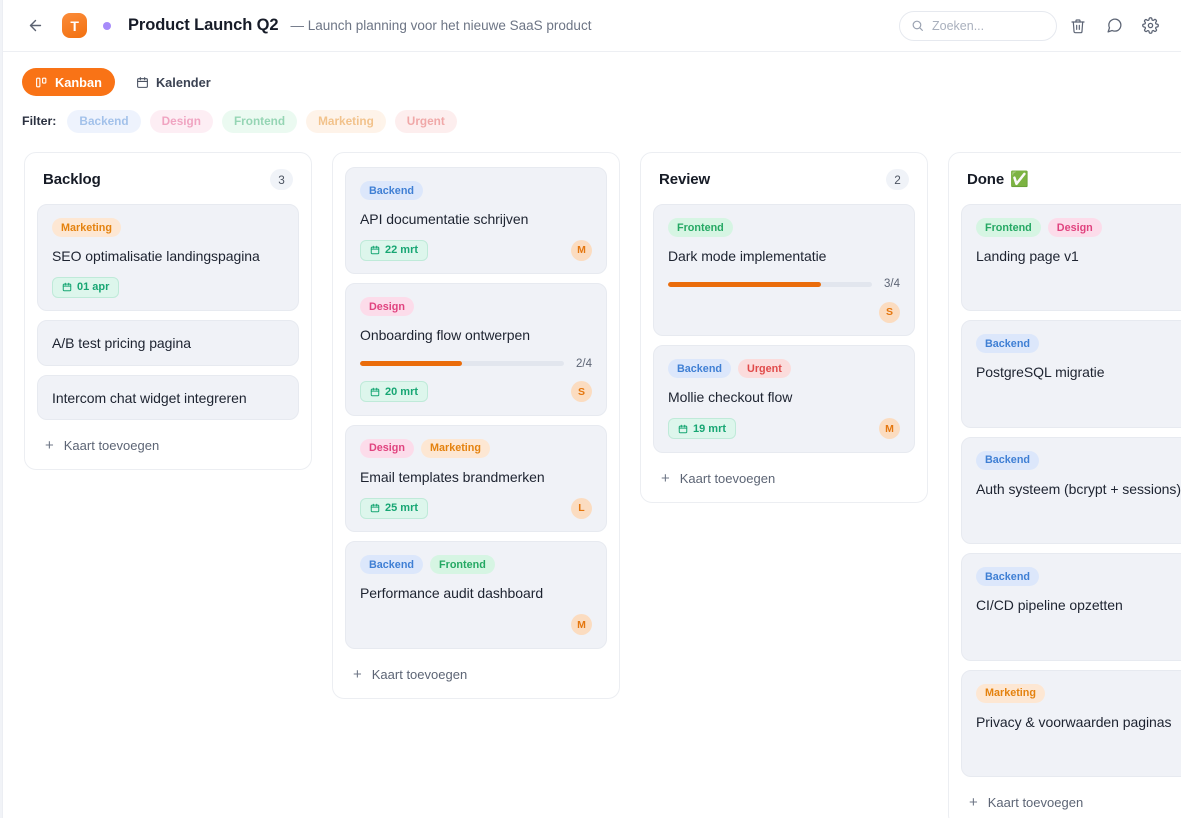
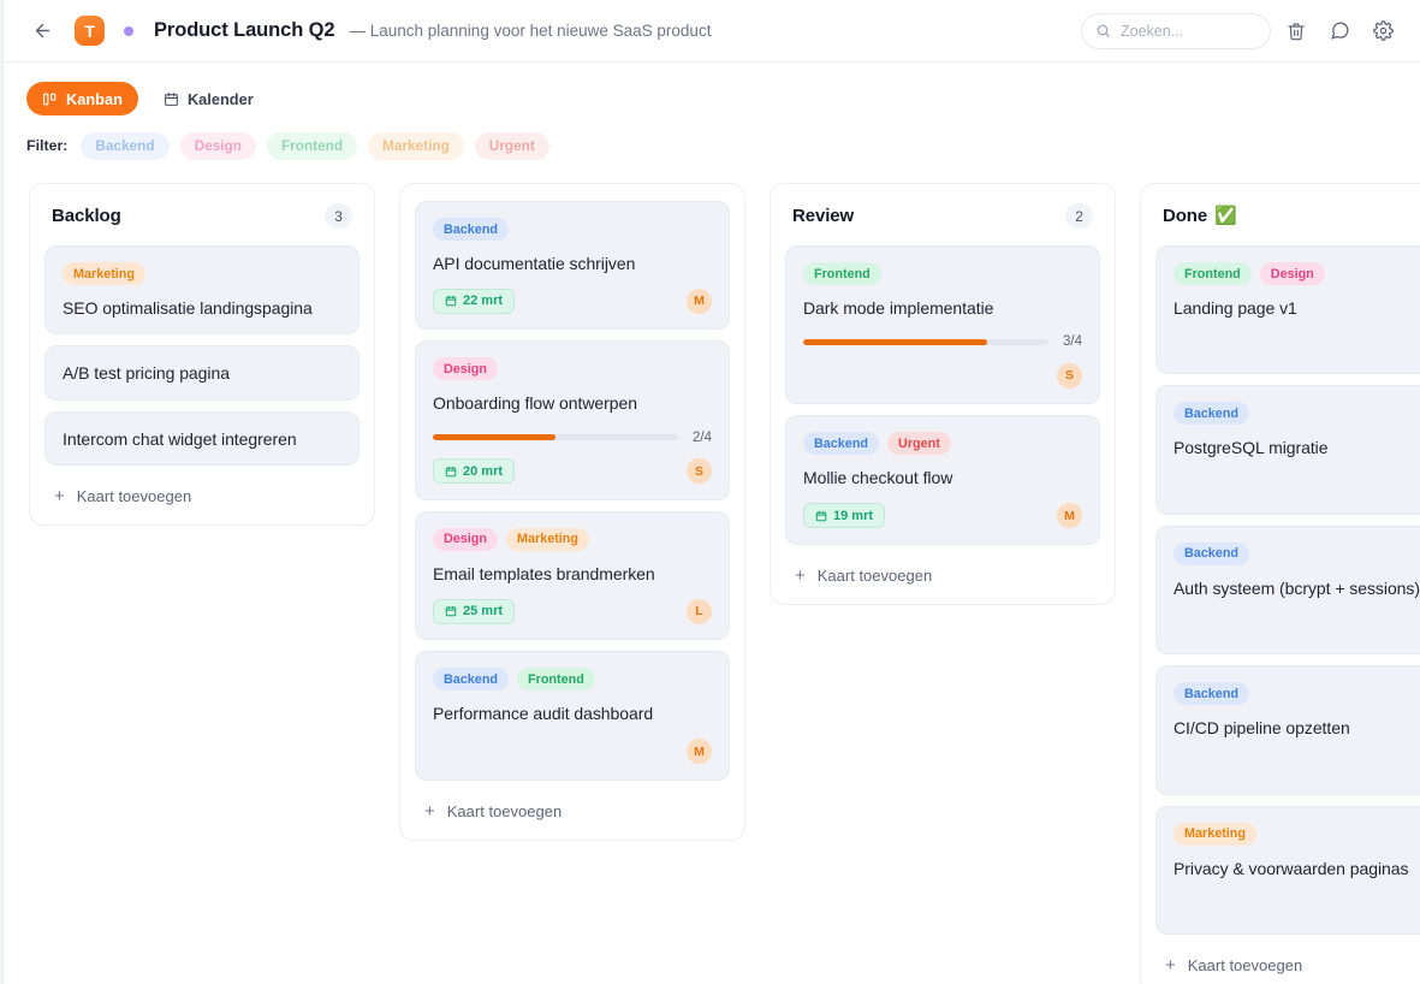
  T
  Product Launch Q2
  — Launch planning voor het nieuwe SaaS product
  Zoeken...
  Kanban
  Kalender
  Filter:
  Backend
  Design
  Frontend
  Marketing
  Urgent
  Backlog
  3
  Marketing
  SEO optimalisatie landingspagina
- 01 apr
  A/B test pricing pagina
  Intercom chat widget integreren
  +
  Kaart toevoegen
  Backend
  API documentatie schrijven
  22 mrt
  M
  Design
  Onboarding flow ontwerpen
  2/4
  20 mrt
  S
  Design
  Marketing
  Email templates brandmerken
  25 mrt
  L
  Backend
  Frontend
  Performance audit dashboard
  M
  +
  Kaart toevoegen
  Review
  2
  Frontend
  Dark mode implementatie
  3/4
  S
  Backend
  Urgent
  Mollie checkout flow
  19 mrt
  M
  +
  Kaart toevoegen
  Done
  ✅
  Frontend
  Design
  Landing page v1
  Backend
  PostgreSQL migratie
  Backend
  Auth systeem (bcrypt + sessions)
  Backend
  CI/CD pipeline opzetten
  Marketing
  Privacy & voorwaarden paginas
  +
  Kaart toevoegen
